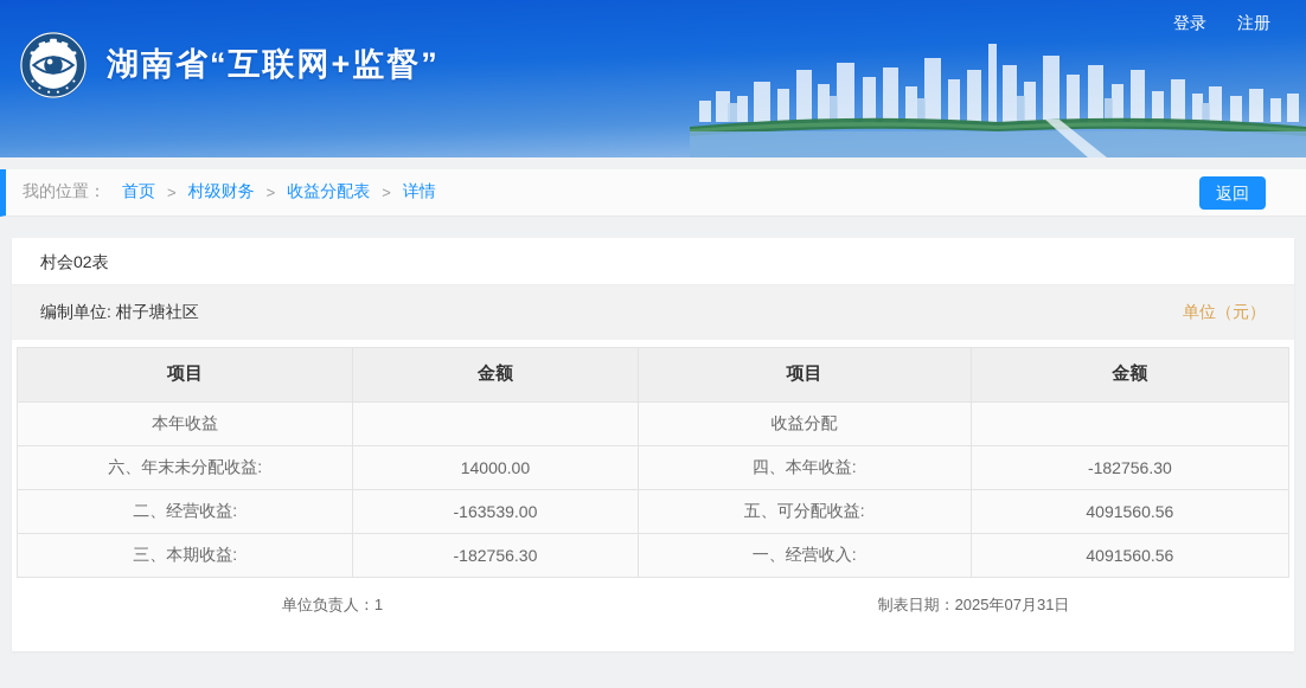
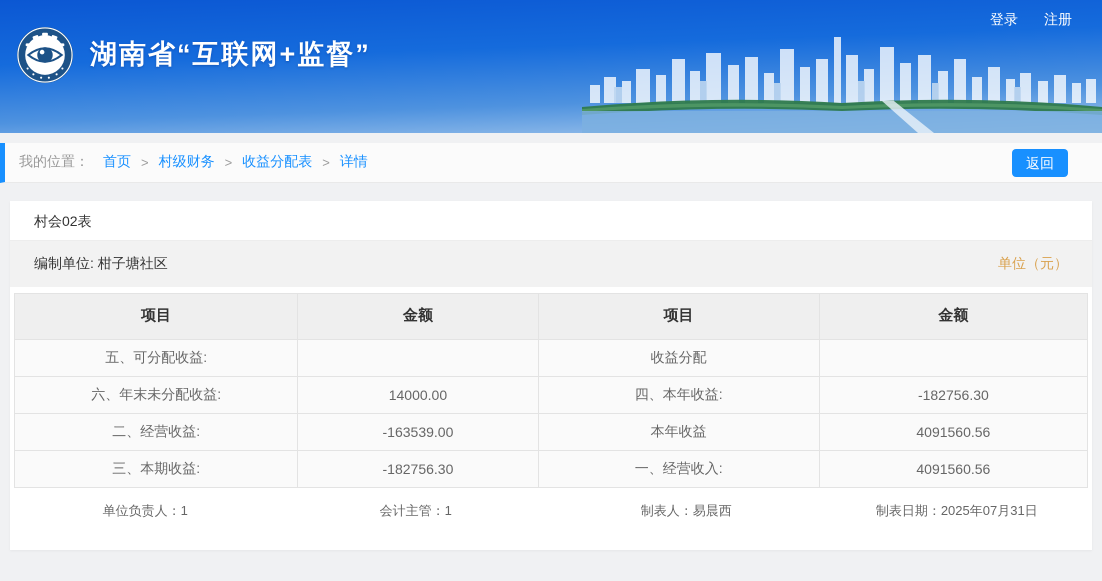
  湖南省“互联网+监督”
  登录
  注册
  我的位置：
  首页
  >
  村级财务
  >
  收益分配表
  >
  详情
  返回
  村会02表
  编制单位: 柑子塘社区
  单位（元）
  项目	金额	项目	金额
- 本年收益		收益分配
+ 五、可分配收益:		收益分配
  六、年末未分配收益:	14000.00	四、本年收益:	-182756.30
- 二、经营收益:	-163539.00	五、可分配收益:	4091560.56
+ 二、经营收益:	-163539.00	本年收益	4091560.56
  三、本期收益:	-182756.30	一、经营收入:	4091560.56
  单位负责人：1
+ 会计主管：1
+ 制表人：易晨西
  制表日期：2025年07月31日
